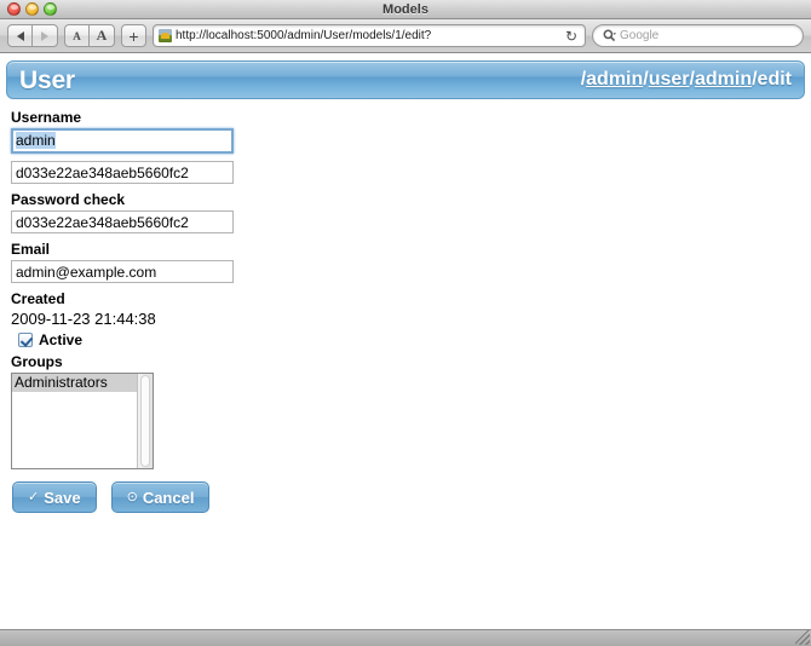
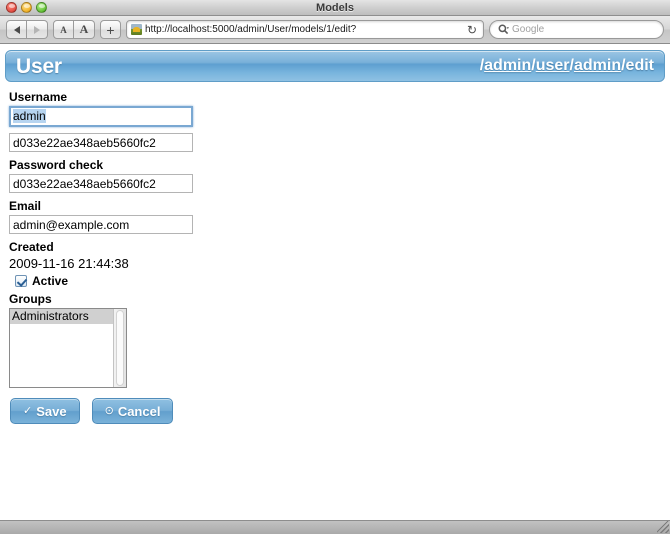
  Models
  A
  A
  +
  http://localhost:5000/admin/User/models/1/edit?
  ↻
  Google
  User
  /admin/user/admin/edit
  Username
  admin
  d033e22ae348aeb5660fc2
  Password check
  d033e22ae348aeb5660fc2
  Email
  admin@example.com
  Created
- 2009-11-23 21:44:38
+ 2009-11-16 21:44:38
  Active
  Groups
  Administrators
  ✓
  Save
  ⊙
  Cancel
